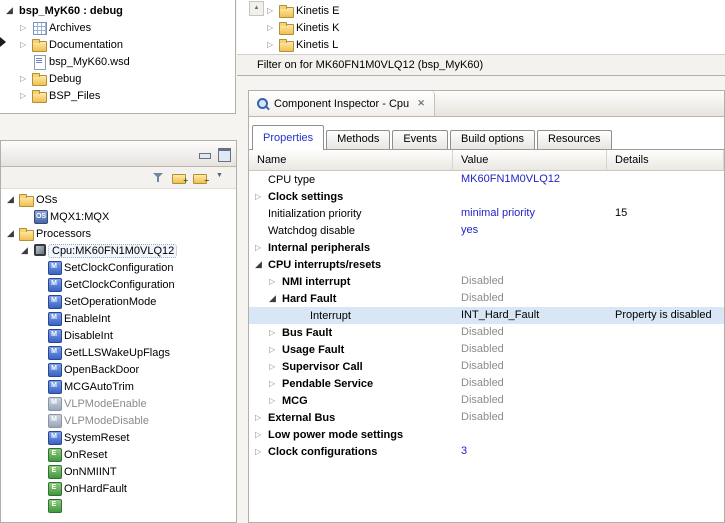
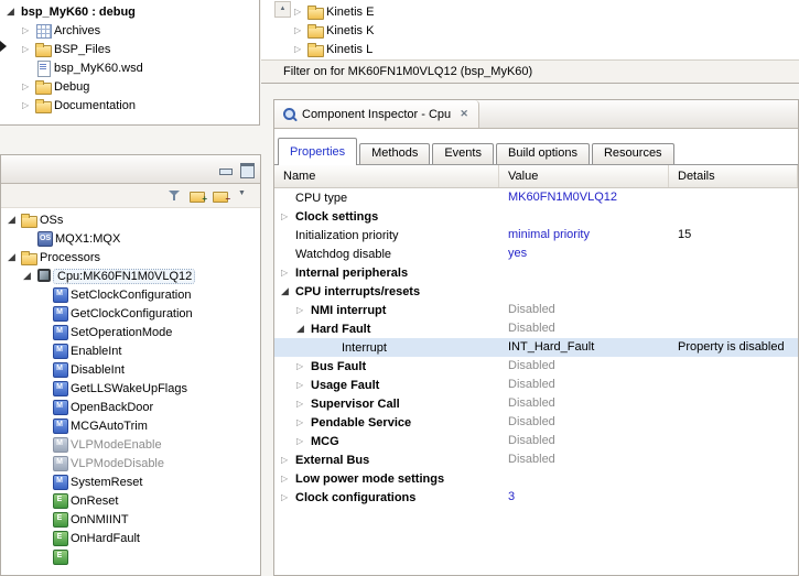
  ◢
  bsp_MyK60 : debug
  ▷
  Archives
  ▷
- Documentation
+ BSP_Files
  bsp_MyK60.wsd
  ▷
  Debug
  ▷
- BSP_Files
+ Documentation
  ▷
  Kinetis E
  ▷
  Kinetis K
  ▷
  Kinetis L
  Filter on for MK60FN1M0VLQ12 (bsp_MyK60)
  ◢
  OSs
  MQX1:MQX
  ◢
  Processors
  ◢
  Cpu:MK60FN1M0VLQ12
  SetClockConfiguration
  GetClockConfiguration
  SetOperationMode
  EnableInt
  DisableInt
  GetLLSWakeUpFlags
  OpenBackDoor
  MCGAutoTrim
  VLPModeEnable
  VLPModeDisable
  SystemReset
  OnReset
  OnNMIINT
  OnHardFault
  Component Inspector - Cpu
  Properties
  Methods
  Events
  Build options
  Resources
  Name
  Value
  Details
  CPU type
  MK60FN1M0VLQ12
  ▷
  Clock settings
  Initialization priority
  minimal priority
  15
  Watchdog disable
  yes
  ▷
  Internal peripherals
  ◢
  CPU interrupts/resets
  ▷
  NMI interrupt
  Disabled
  ◢
  Hard Fault
  Disabled
  Interrupt
  INT_Hard_Fault
  Property is disabled
  ▷
  Bus Fault
  Disabled
  ▷
  Usage Fault
  Disabled
  ▷
  Supervisor Call
  Disabled
  ▷
  Pendable Service
  Disabled
  ▷
  MCG
  Disabled
  ▷
  External Bus
  Disabled
  ▷
  Low power mode settings
  ▷
  Clock configurations
  3
